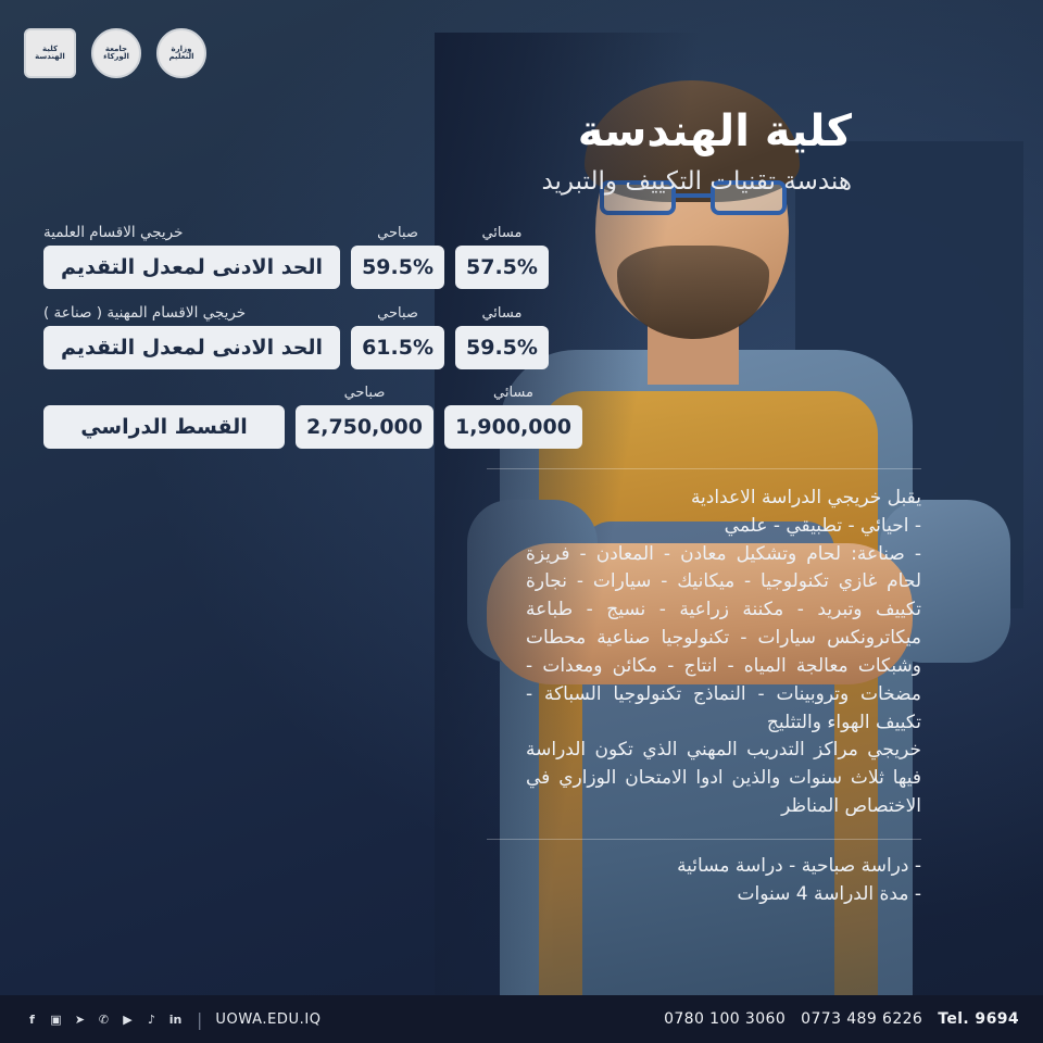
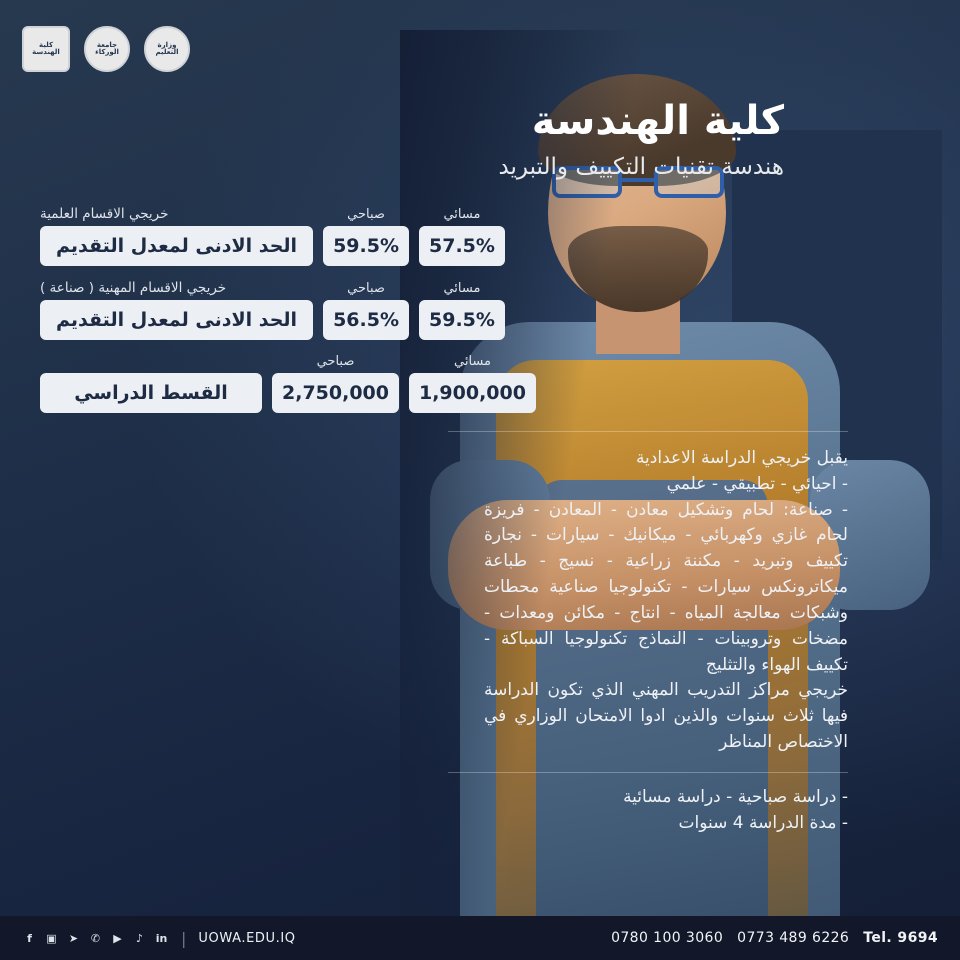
  وزارة التعليم
  جامعة الوركاء
  كلية الهندسة
  كلية الهندسة
  هندسة تقنيات التكييف والتبريد
  خريجي الاقسام العلمية
  الحد الادنى لمعدل التقديم
  صباحي
  59.5%
  مسائي
  57.5%
  خريجي الاقسام المهنية ( صناعة )
  الحد الادنى لمعدل التقديم
  صباحي
- 61.5%
+ 56.5%
  مسائي
  59.5%
  القسط الدراسي
  صباحي
  2,750,000
  مسائي
  1,900,000
  يقبل خريجي الدراسة الاعدادية
  - احيائي - تطبيقي - علمي
- - صناعة: لحام وتشكيل معادن - المعادن - فريزة لحام غازي تكنولوجيا - ميكانيك - سيارات - نجارة تكييف وتبريد - مكننة زراعية - نسيج - طباعة ميكاترونكس سيارات - تكنولوجيا صناعية محطات وشبكات معالجة المياه - انتاج - مكائن ومعدات - مضخات وتروبينات - النماذج تكنولوجيا السباكة - تكييف الهواء والتثليج
+ - صناعة: لحام وتشكيل معادن - المعادن - فريزة لحام غازي وكهربائي - ميكانيك - سيارات - نجارة تكييف وتبريد - مكننة زراعية - نسيج - طباعة ميكاترونكس سيارات - تكنولوجيا صناعية محطات وشبكات معالجة المياه - انتاج - مكائن ومعدات - مضخات وتروبينات - النماذج تكنولوجيا السباكة - تكييف الهواء والتثليج
  خريجي مراكز التدريب المهني الذي تكون الدراسة فيها ثلاث سنوات والذين ادوا الامتحان الوزاري في الاختصاص المناظر
  - دراسة صباحية - دراسة مسائية
  - مدة الدراسة 4 سنوات
  Tel. 9694
  0773 489 6226
  0780 100 3060
  f
  ▣
  ➤
  ✆
  ▶
  ♪
  in
  |
  UOWA.EDU.IQ
